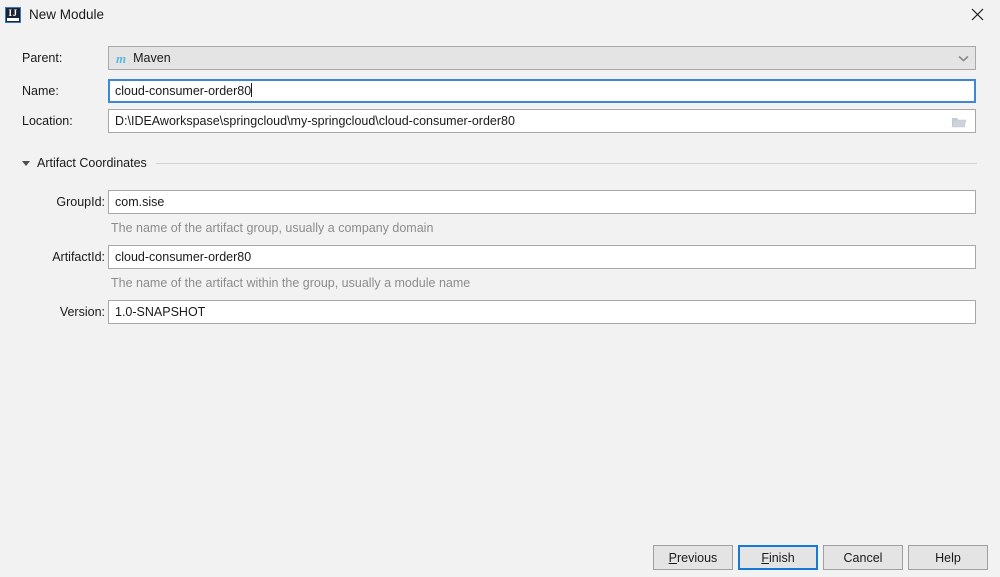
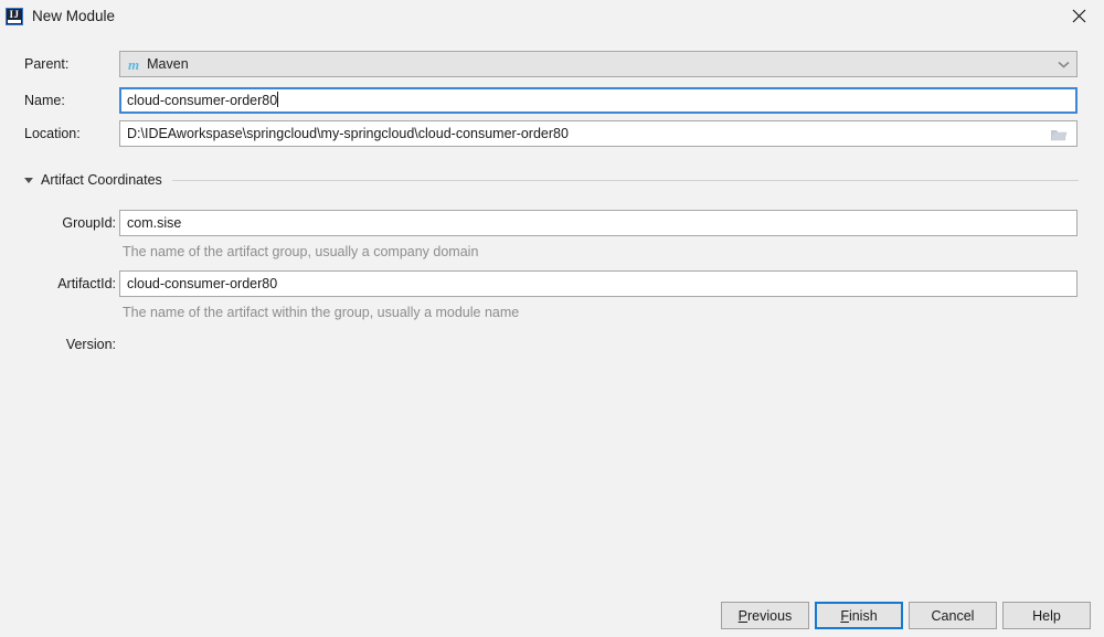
  IJ
  New Module
  Parent:
  m
  Maven
  Name:
  cloud-consumer-order80
  Location:
  D:\IDEAworkspase\springcloud\my-springcloud\cloud-consumer-order80
  Artifact Coordinates
  GroupId:
  com.sise
  The name of the artifact group, usually a company domain
  ArtifactId:
  cloud-consumer-order80
  The name of the artifact within the group, usually a module name
  Version:
- 1.0-SNAPSHOT
  Previous
  Finish
  Cancel
  Help
